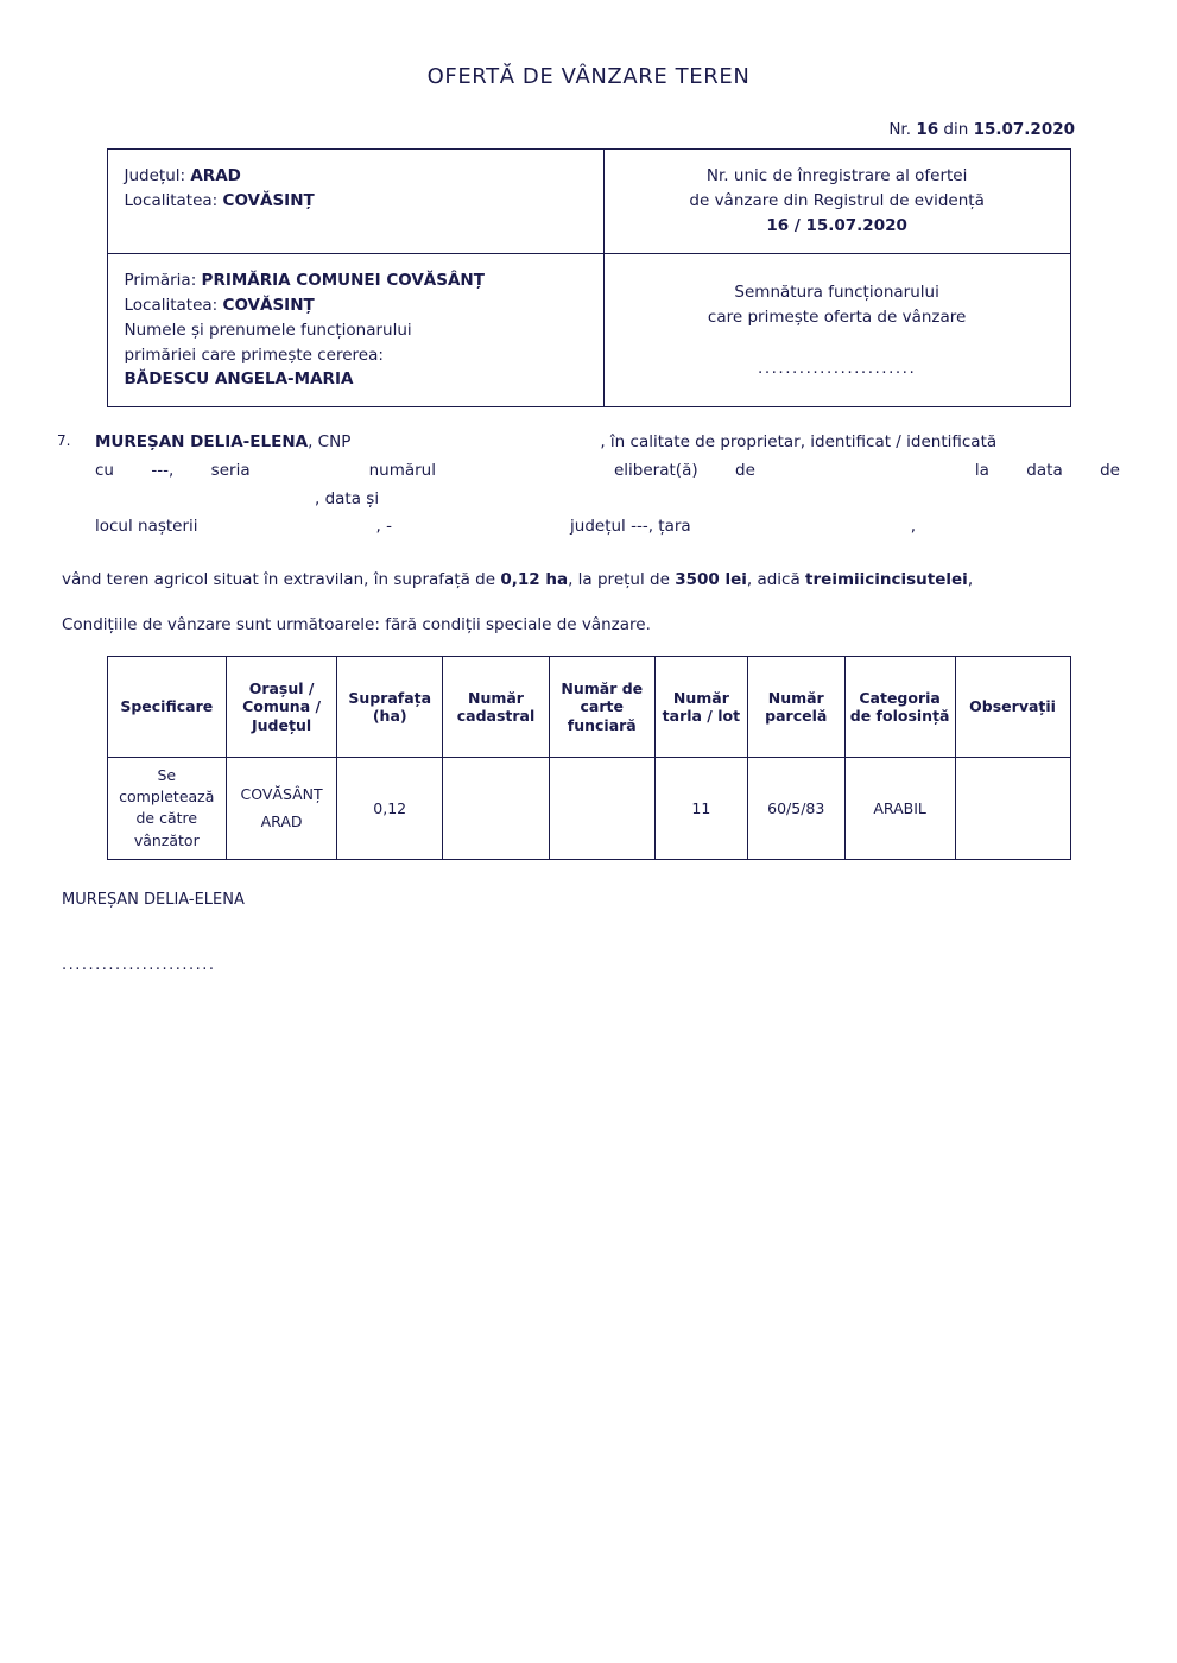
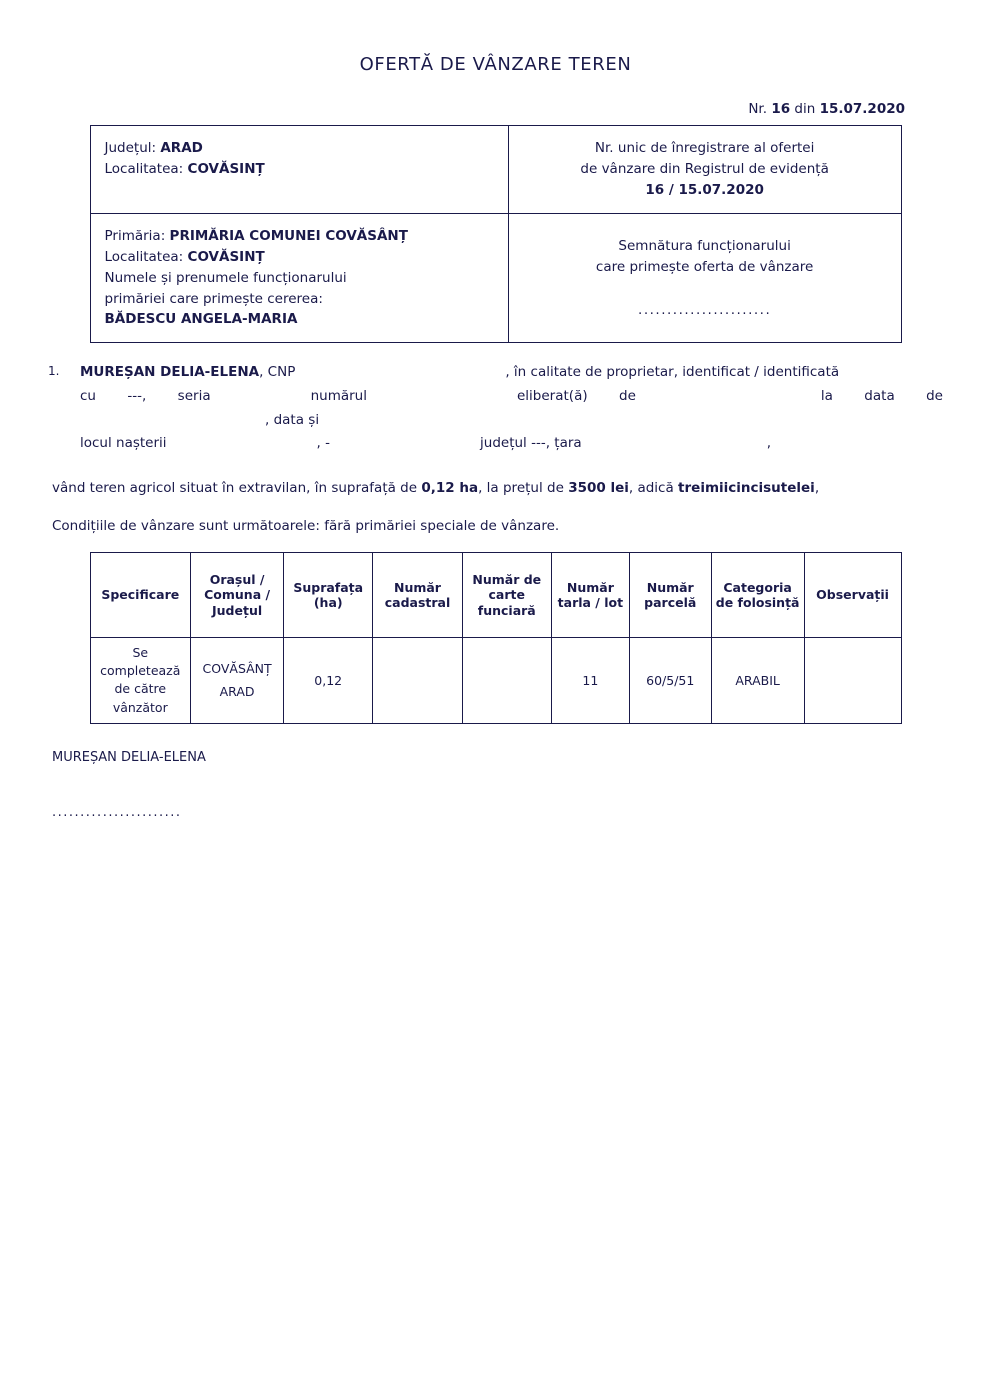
  OFERTĂ DE VÂNZARE TEREN
  Nr. 16 din 15.07.2020
  Județul: ARAD Localitatea: COVĂSINȚ	Nr. unic de înregistrare al ofertei de vânzare din Registrul de evidență 16 / 15.07.2020
  Primăria: PRIMĂRIA COMUNEI COVĂSÂNȚ Localitatea: COVĂSINȚ Numele și prenumele funcționarului primăriei care primește cererea: BĂDESCU ANGELA-MARIA	Semnătura funcționarului care primește oferta de vânzare .......................
- 7.
+ 1.
  MUREȘAN DELIA-ELENA, CNP , în calitate de proprietar, identificat / identificată
  cu ---, seria numărul eliberat(ă) de la data de, data și
  locul nașterii , - județul ---, țara ,
  vând teren agricol situat în extravilan, în suprafață de 0,12 ha, la prețul de 3500 lei, adică treimiicincisutelei,
- Condițiile de vânzare sunt următoarele: fără condiții speciale de vânzare.
+ Condițiile de vânzare sunt următoarele: fără primăriei speciale de vânzare.
  Specificare	Orașul / Comuna / Județul	Suprafața (ha)	Număr cadastral	Număr de carte funciară	Număr tarla / lot	Număr parcelă	Categoria de folosință	Observații
- Se completează de către vânzător	COVĂSÂNȚ ARAD	0,12			11	60/5/83	ARABIL
+ Se completează de către vânzător	COVĂSÂNȚ ARAD	0,12			11	60/5/51	ARABIL
  MUREȘAN DELIA-ELENA
  .......................
